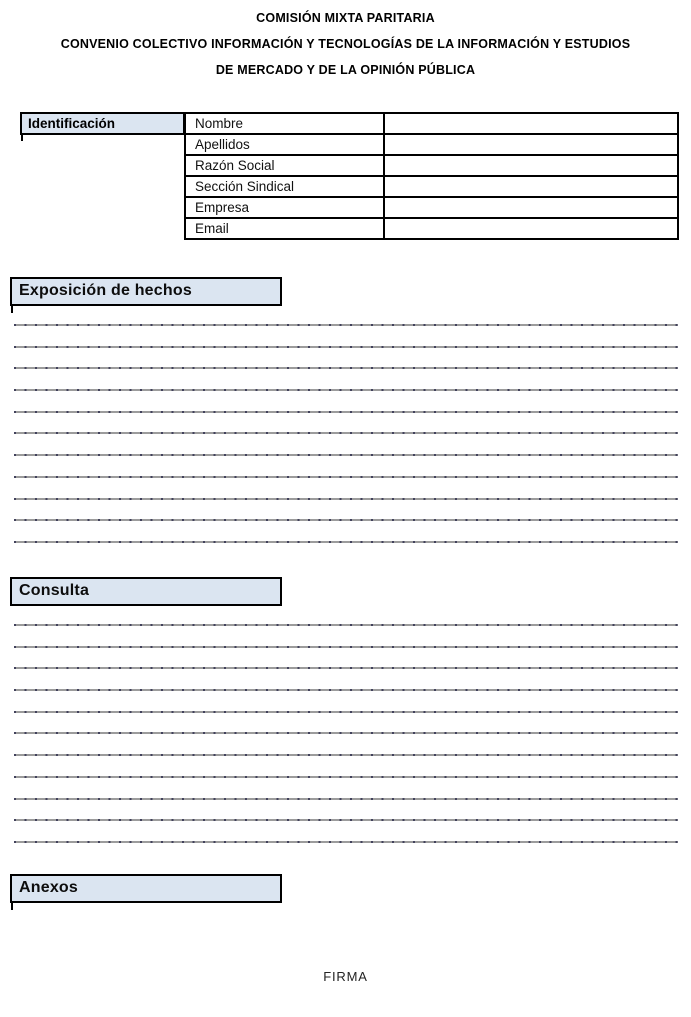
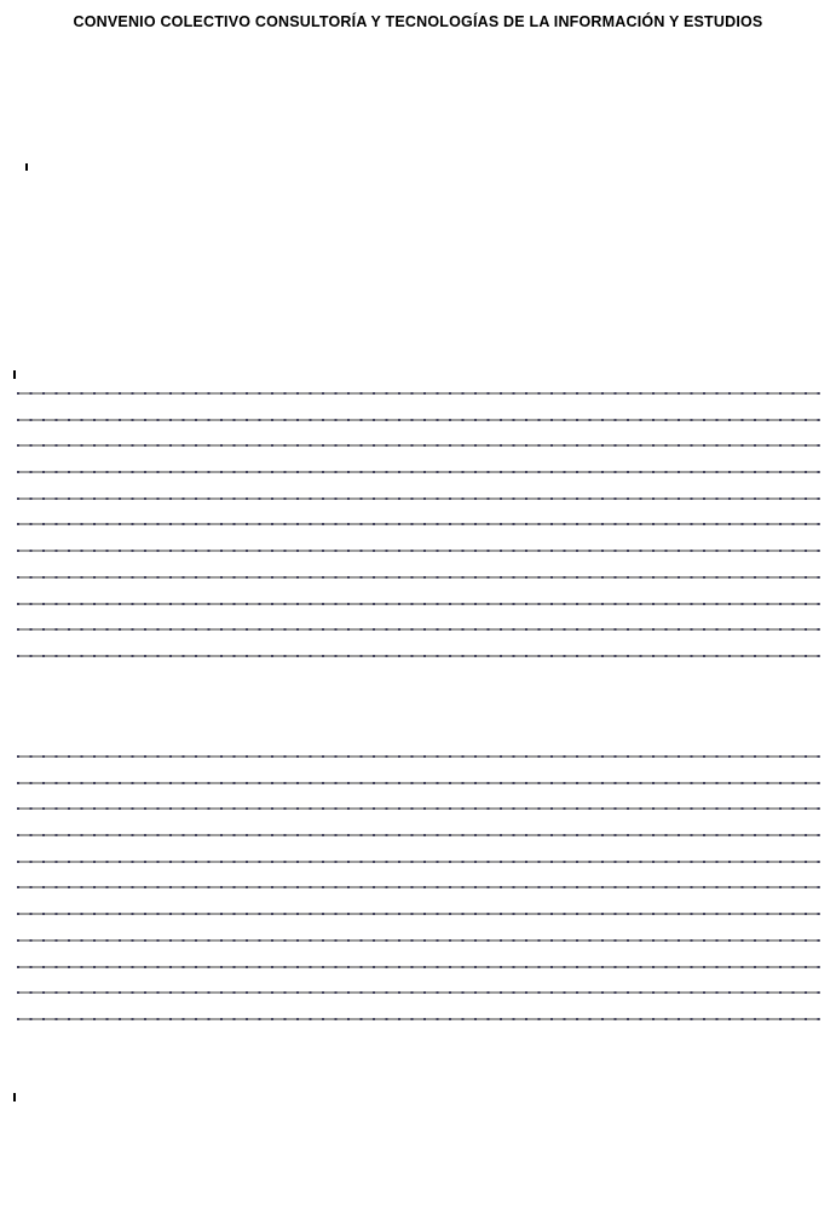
- COMISIÓN MIXTA PARITARIA
- CONVENIO COLECTIVO INFORMACIÓN Y TECNOLOGÍAS DE LA INFORMACIÓN Y ESTUDIOS
+ CONVENIO COLECTIVO CONSULTORÍA Y TECNOLOGÍAS DE LA INFORMACIÓN Y ESTUDIOS
- DE MERCADO Y DE LA OPINIÓN PÚBLICA
- Identificación
- Nombre
- Apellidos
- Razón Social
- Sección Sindical
- Empresa
- Email
- Exposición de hechos
- Consulta
- Anexos
- FIRMA
